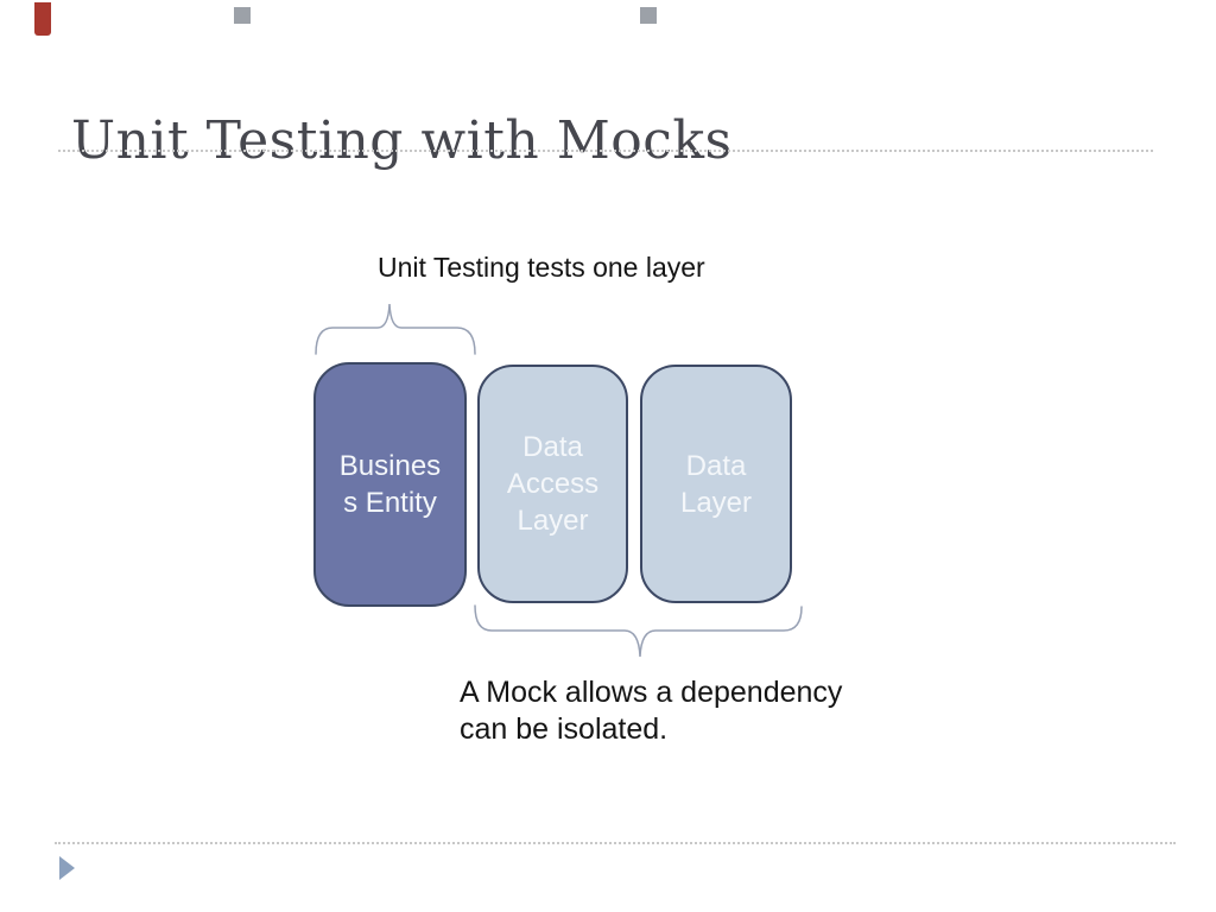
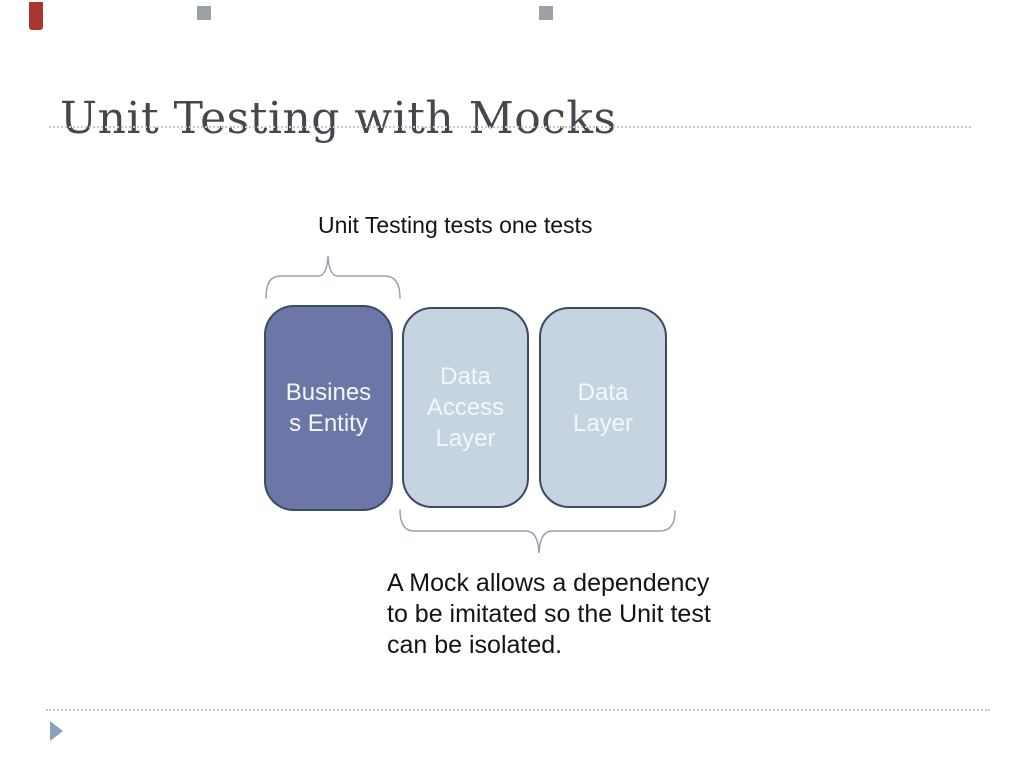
  Unit Testing with Mocks
- Unit Testing tests one layer
+ Unit Testing tests one tests
  Busines
  s Entity
  Data
  Access
  Layer
  Data
  Layer
  A Mock allows a dependency
+ to be imitated so the Unit test
  can be isolated.
